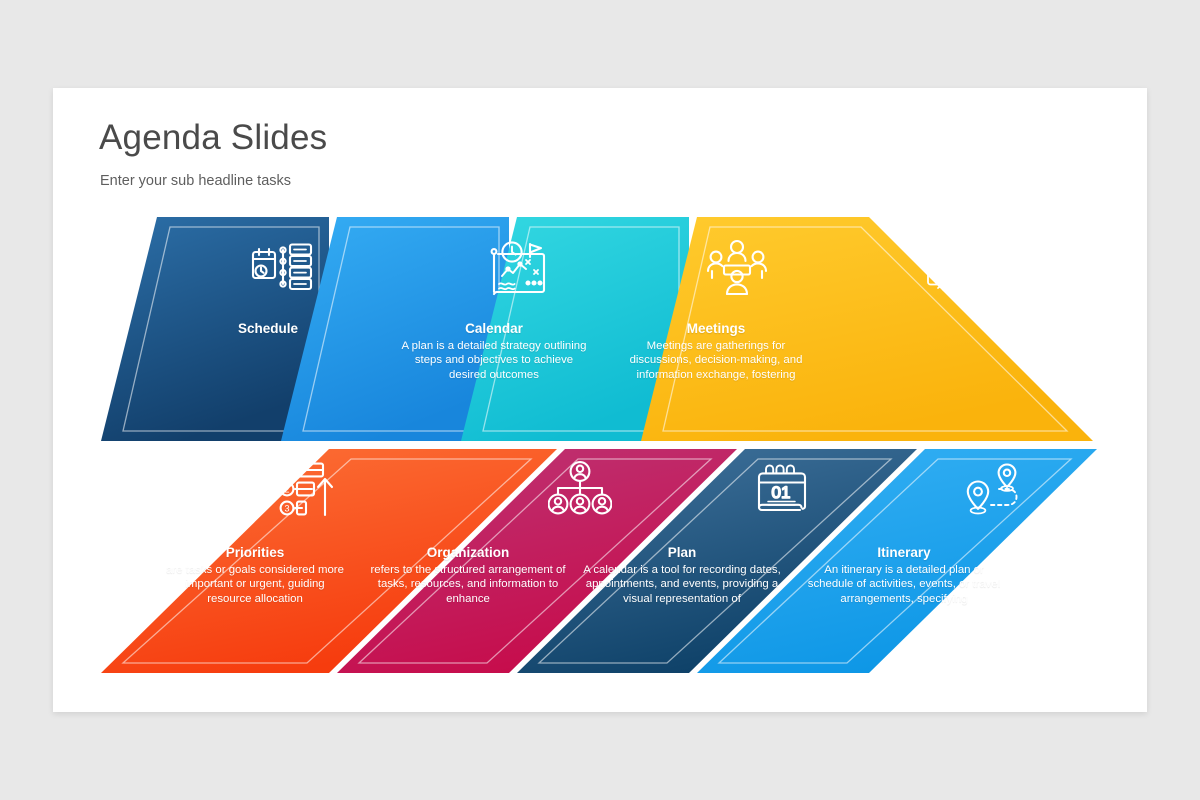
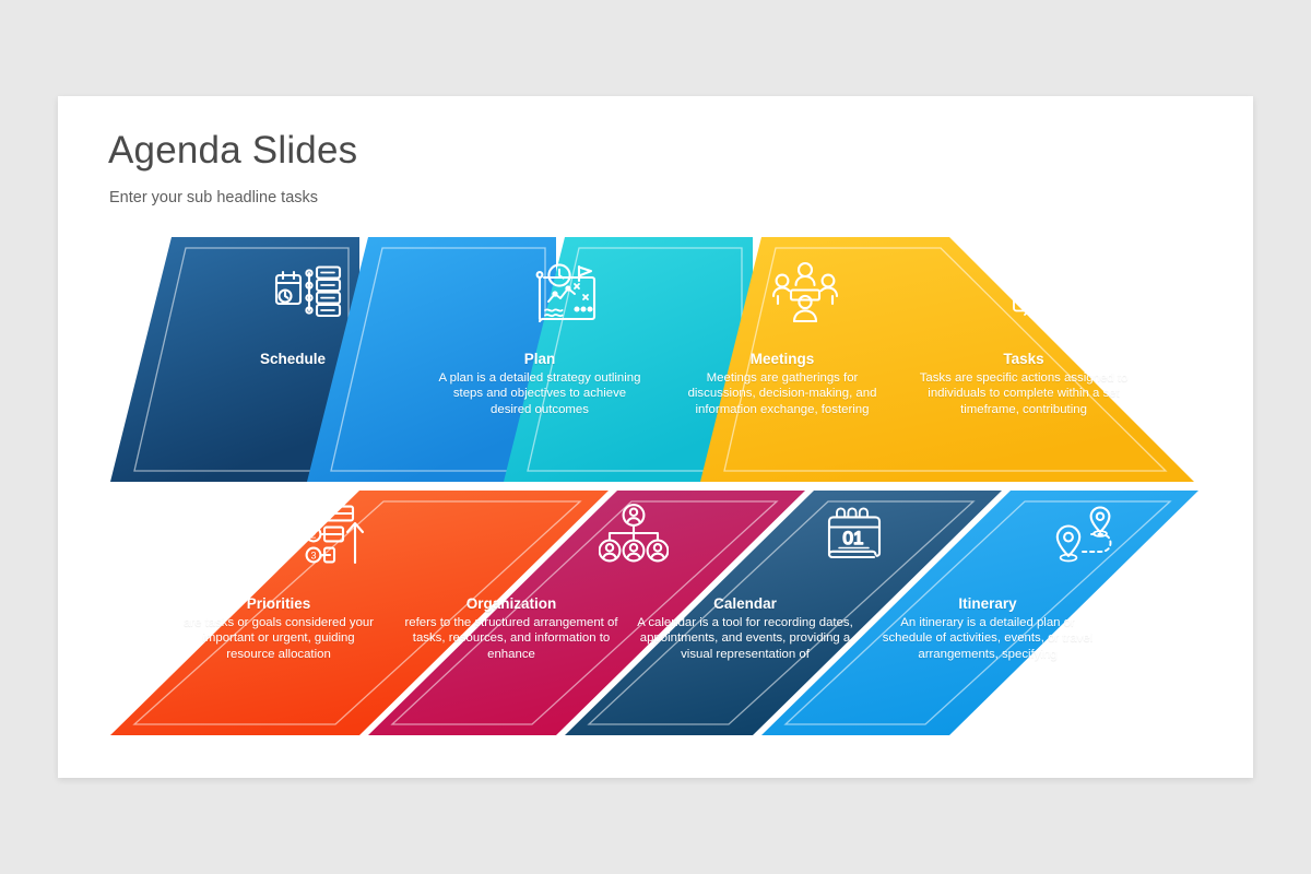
  Agenda Slides
  Enter your sub headline tasks
  2
  3
  01
  Schedule
- Calendar
+ Plan
  A plan is a detailed strategy outlining steps and objectives to achieve desired outcomes
  Meetings
  Meetings are gatherings for discussions, decision-making, and information exchange, fostering
+ Tasks
+ Tasks are specific actions assigned to individuals to complete within a set timeframe, contributing
  Priorities
- are tasks or goals considered more important or urgent, guiding resource allocation
+ are tasks or goals considered your important or urgent, guiding resource allocation
  Organization
  refers to the structured arrangement of tasks, resources, and information to enhance
- Plan
+ Calendar
  A calendar is a tool for recording dates, appointments, and events, providing a visual representation of
  Itinerary
  An itinerary is a detailed plan or schedule of activities, events, or travel arrangements, specifying
